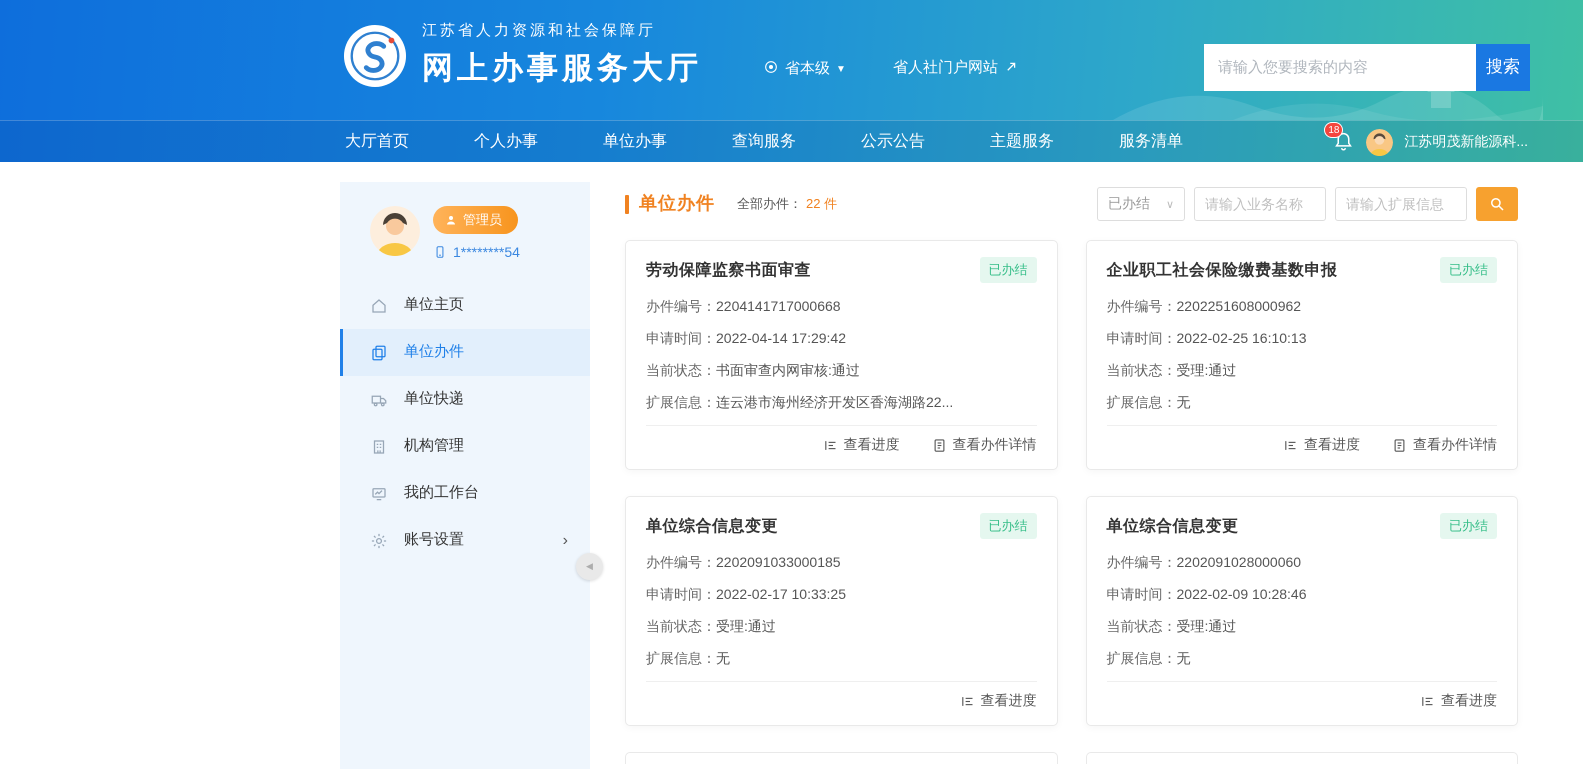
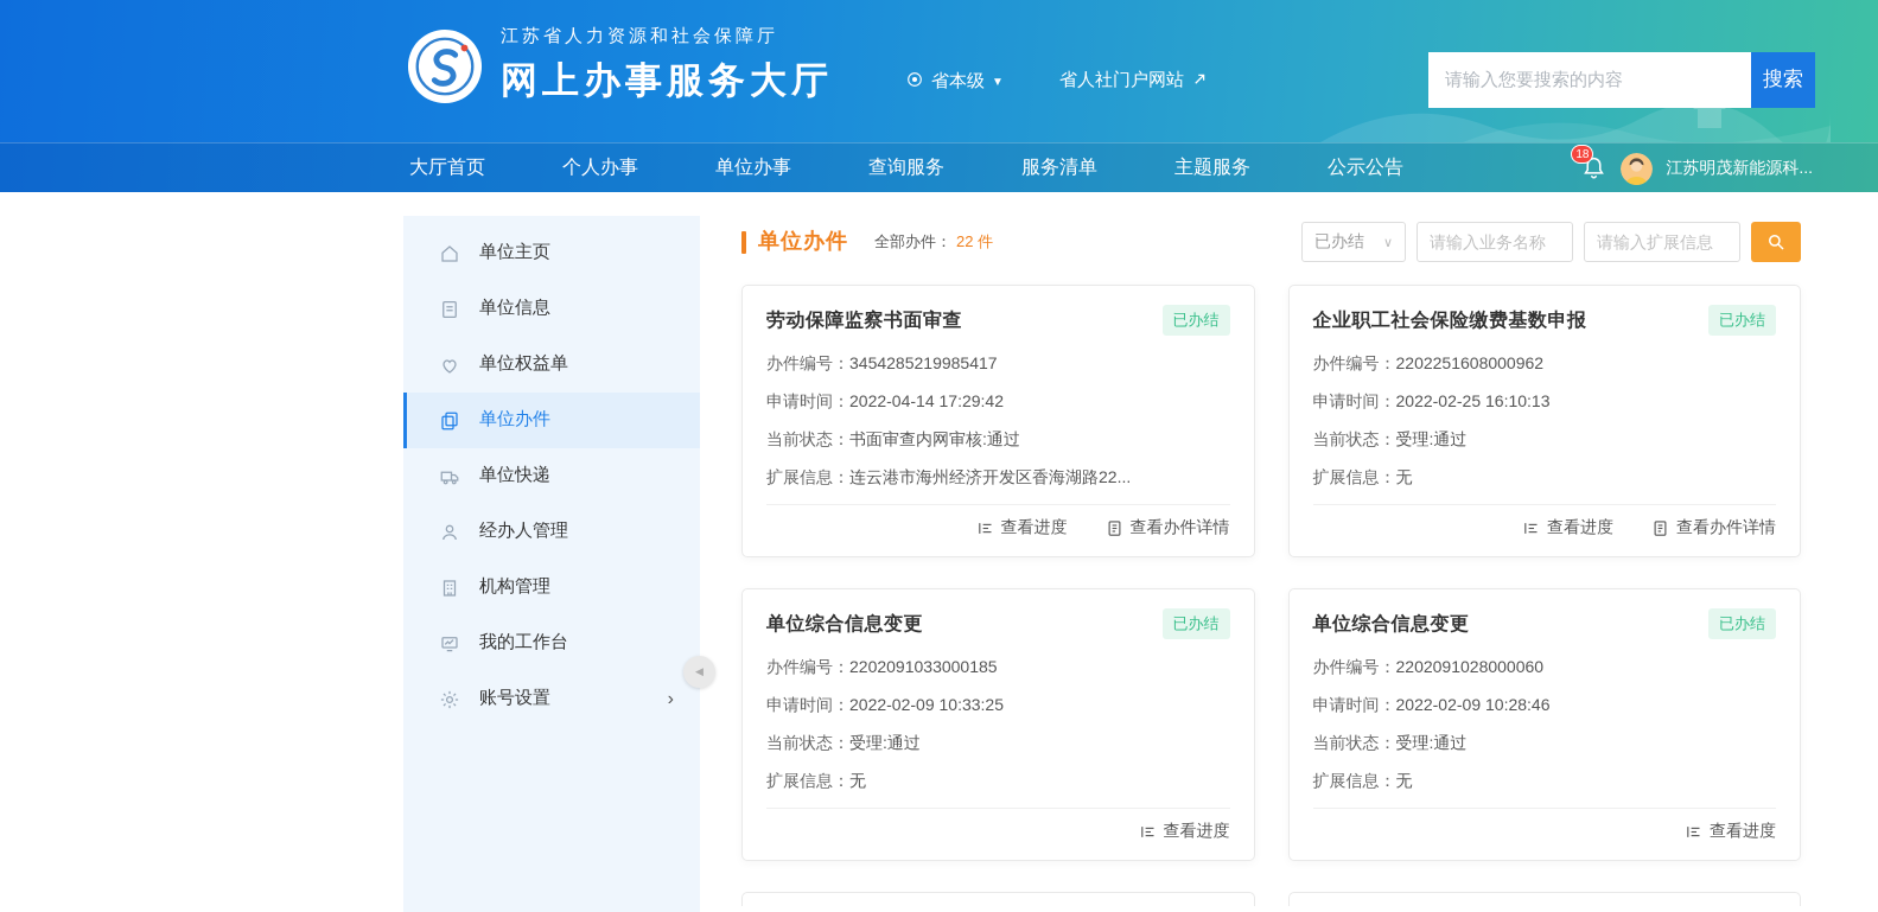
  江苏省人力资源和社会保障厅
  网上办事服务大厅
  省本级
  ▼
  省人社门户网站
  请输入您要搜索的内容
  搜索
  大厅首页
  个人办事
  单位办事
  查询服务
- 公示公告
+ 服务清单
  主题服务
- 服务清单
+ 公示公告
  18
  江苏明茂新能源科...
- 管理员
- 1********54
  单位主页
+ 单位信息
+ 单位权益单
  单位办件
  单位快递
+ 经办人管理
  机构管理
  我的工作台
  账号设置
  ›
  ◀
  单位办件
  全部办件： 22 件
  已办结
  ∨
  请输入业务名称
  请输入扩展信息
  劳动保障监察书面审查
  已办结
- 办件编号：2204141717000668
+ 办件编号：3454285219985417
  申请时间：2022-04-14 17:29:42
  当前状态：书面审查内网审核:通过
  扩展信息：连云港市海州经济开发区香海湖路22...
  查看进度
  查看办件详情
  企业职工社会保险缴费基数申报
  已办结
  办件编号：2202251608000962
  申请时间：2022-02-25 16:10:13
  当前状态：受理:通过
  扩展信息：无
  查看进度
  查看办件详情
  单位综合信息变更
  已办结
  办件编号：2202091033000185
- 申请时间：2022-02-17 10:33:25
+ 申请时间：2022-02-09 10:33:25
  当前状态：受理:通过
  扩展信息：无
  查看进度
  单位综合信息变更
  已办结
  办件编号：2202091028000060
  申请时间：2022-02-09 10:28:46
  当前状态：受理:通过
  扩展信息：无
  查看进度
